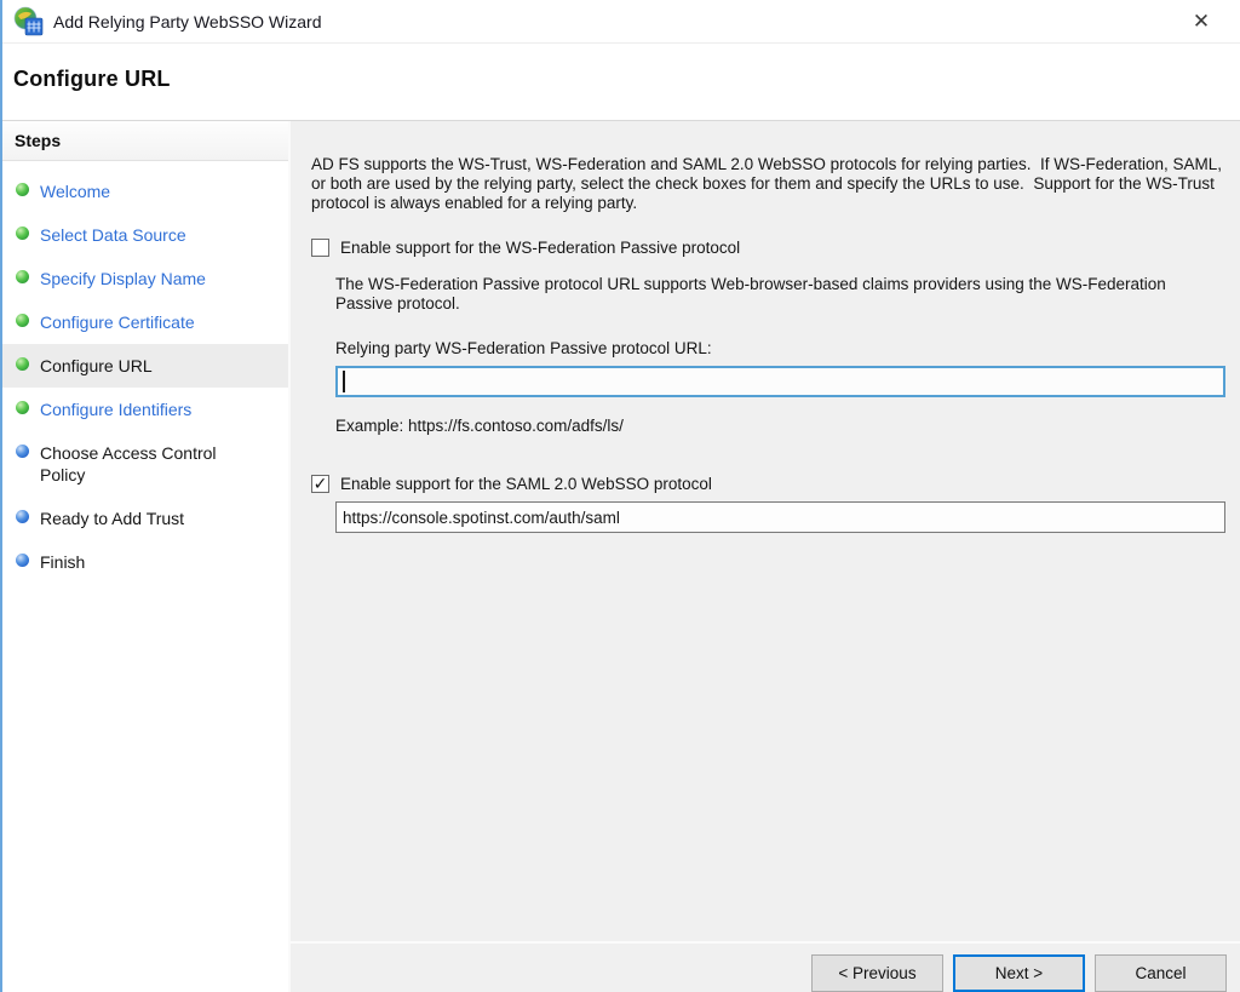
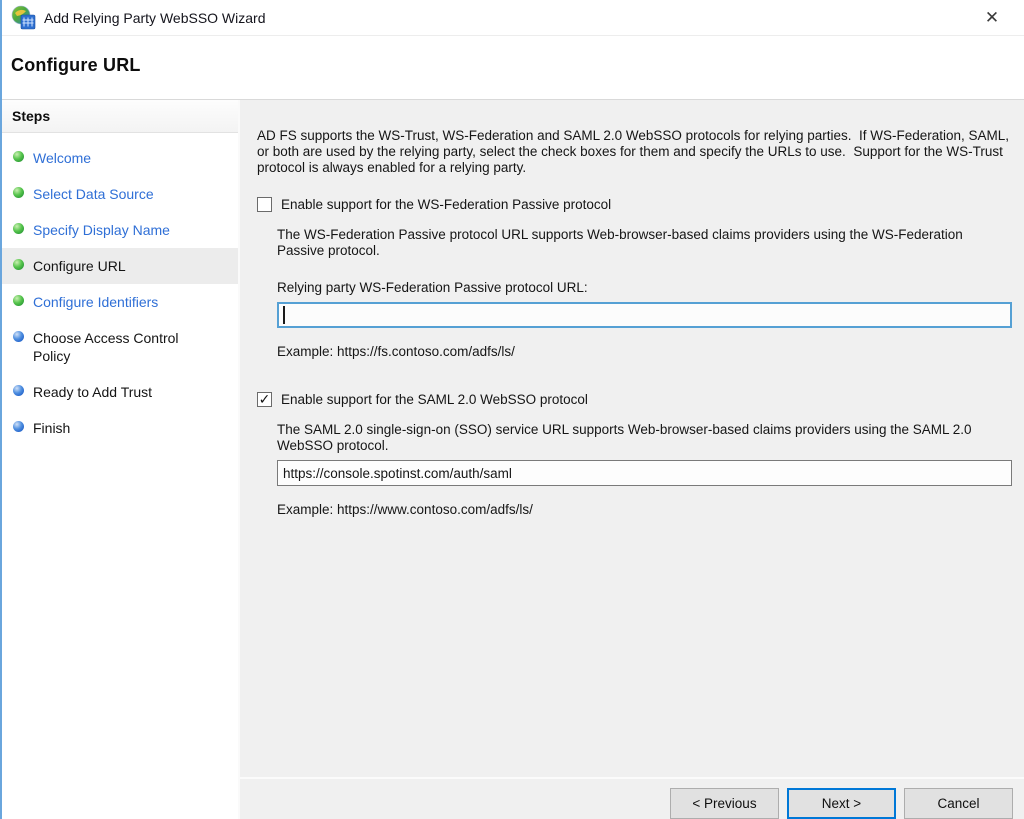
  Add Relying Party WebSSO Wizard
  ✕
  Configure URL
  Steps
  Welcome
  Select Data Source
  Specify Display Name
- Configure Certificate
  Configure URL
  Configure Identifiers
  Choose Access Control Policy
  Ready to Add Trust
  Finish
  AD FS supports the WS-Trust, WS-Federation and SAML 2.0 WebSSO protocols for relying parties. If WS-Federation, SAML, or both are used by the relying party, select the check boxes for them and specify the URLs to use. Support for the WS-Trust protocol is always enabled for a relying party.
  Enable support for the WS-Federation Passive protocol
  The WS-Federation Passive protocol URL supports Web-browser-based claims providers using the WS-Federation Passive protocol.
  Relying party WS-Federation Passive protocol URL:
  Example: https://fs.contoso.com/adfs/ls/
  ✓
  Enable support for the SAML 2.0 WebSSO protocol
+ The SAML 2.0 single-sign-on (SSO) service URL supports Web-browser-based claims providers using the SAML 2.0 WebSSO protocol.
  https://console.spotinst.com/auth/saml
+ Example: https://www.contoso.com/adfs/ls/
  < Previous
  Next >
  Cancel
